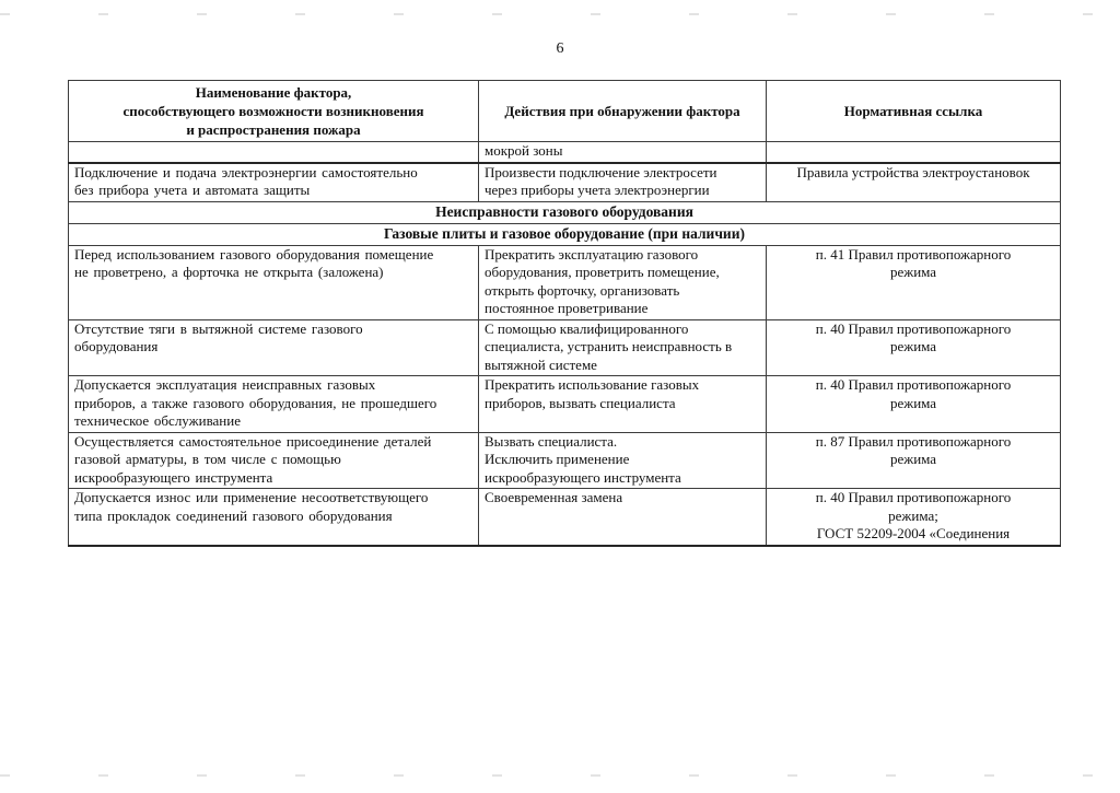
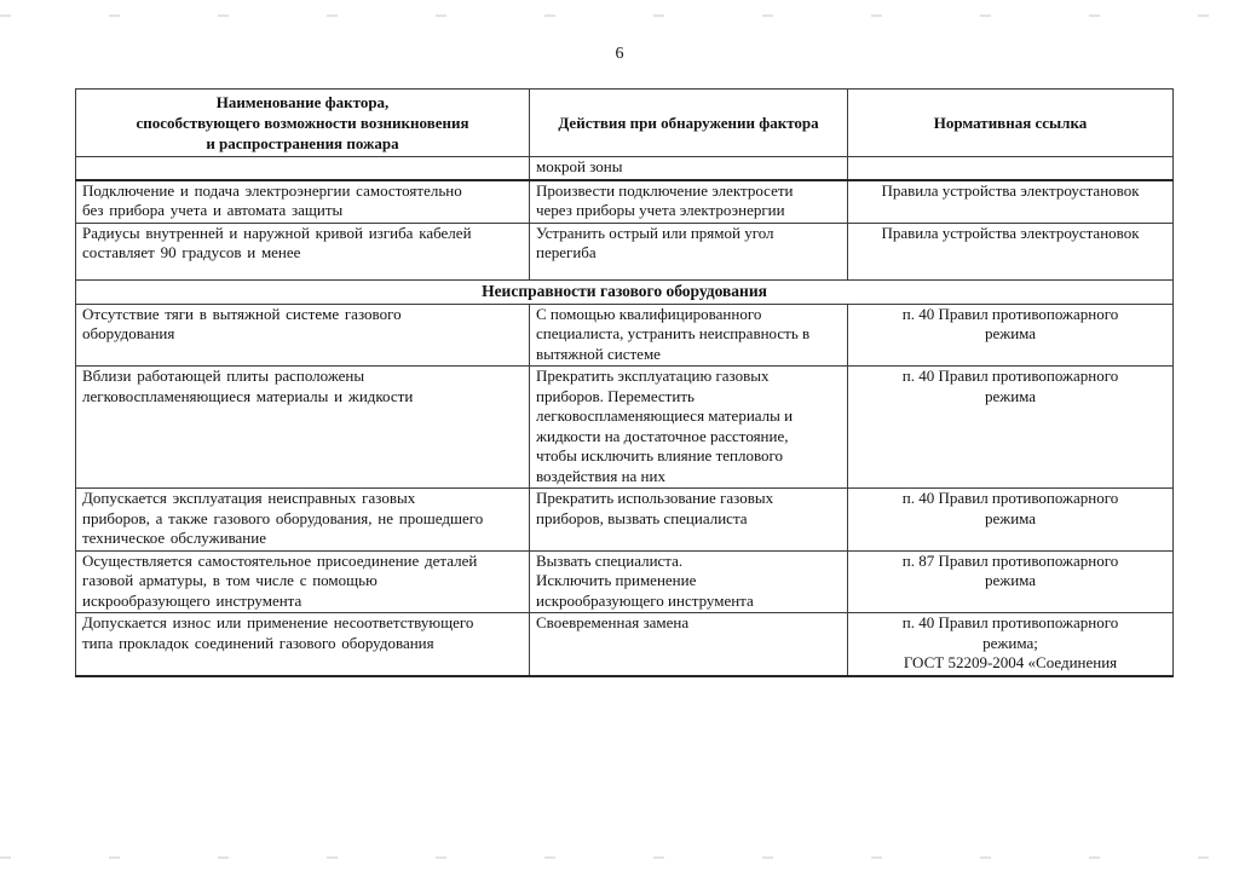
  6
  Наименование фактора, способствующего возможности возникновения и распространения пожара	Действия при обнаружении фактора	Нормативная ссылка
  	мокрой зоны
  Подключение и подача электроэнергии самостоятельно без прибора учета и автомата защиты	Произвести подключение электросети через приборы учета электроэнергии	Правила устройства электроустановок
+ Радиусы внутренней и наружной кривой изгиба кабелей составляет 90 градусов и менее	Устранить острый или прямой угол перегиба	Правила устройства электроустановок
  Неисправности газового оборудования
- Газовые плиты и газовое оборудование (при наличии)
- Перед использованием газового оборудования помещение не проветрено, а форточка не открыта (заложена)	Прекратить эксплуатацию газового оборудования, проветрить помещение, открыть форточку, организовать постоянное проветривание	п. 41 Правил противопожарного режима
  Отсутствие тяги в вытяжной системе газового оборудования	С помощью квалифицированного специалиста, устранить неисправность в вытяжной системе	п. 40 Правил противопожарного режима
+ Вблизи работающей плиты расположены легковоспламеняющиеся материалы и жидкости	Прекратить эксплуатацию газовых приборов. Переместить легковоспламеняющиеся материалы и жидкости на достаточное расстояние, чтобы исключить влияние теплового воздействия на них	п. 40 Правил противопожарного режима
  Допускается эксплуатация неисправных газовых приборов, а также газового оборудования, не прошедшего техническое обслуживание	Прекратить использование газовых приборов, вызвать специалиста	п. 40 Правил противопожарного режима
  Осуществляется самостоятельное присоединение деталей газовой арматуры, в том числе с помощью искрообразующего инструмента	Вызвать специалиста. Исключить применение искрообразующего инструмента	п. 87 Правил противопожарного режима
  Допускается износ или применение несоответствующего типа прокладок соединений газового оборудования	Своевременная замена	п. 40 Правил противопожарного режима; ГОСТ 52209-2004 «Соединения
